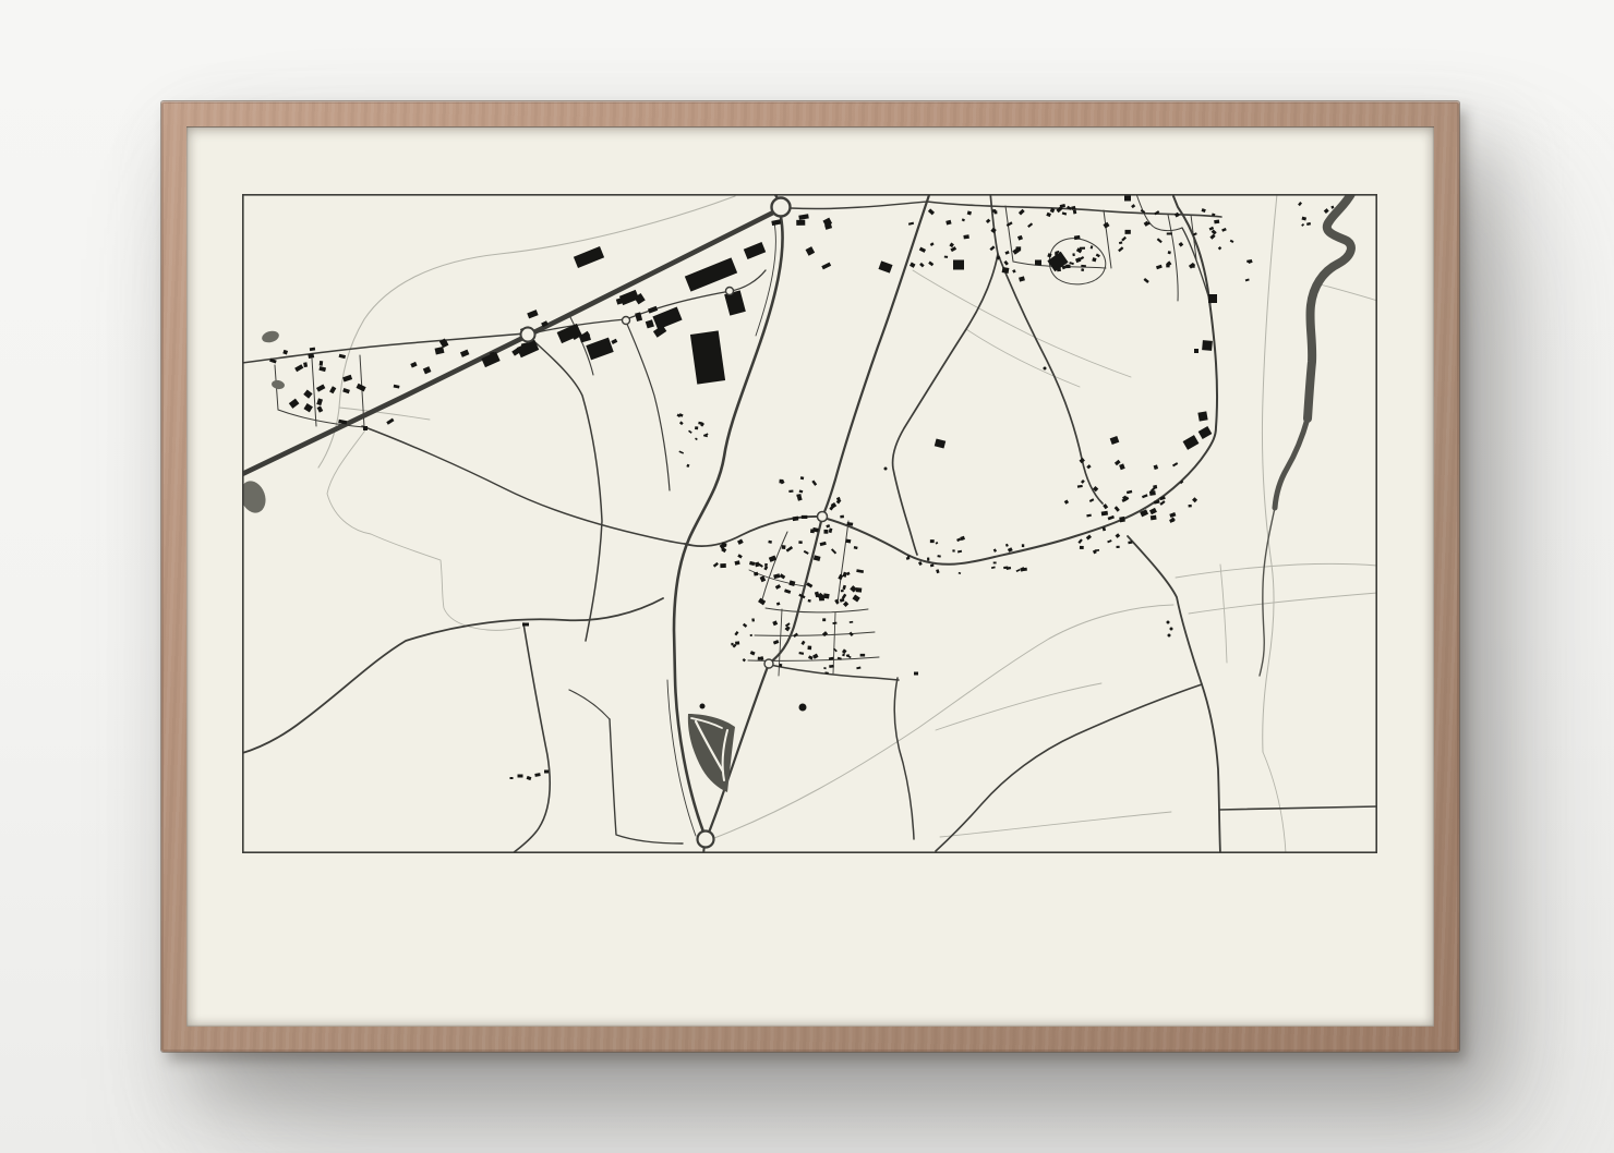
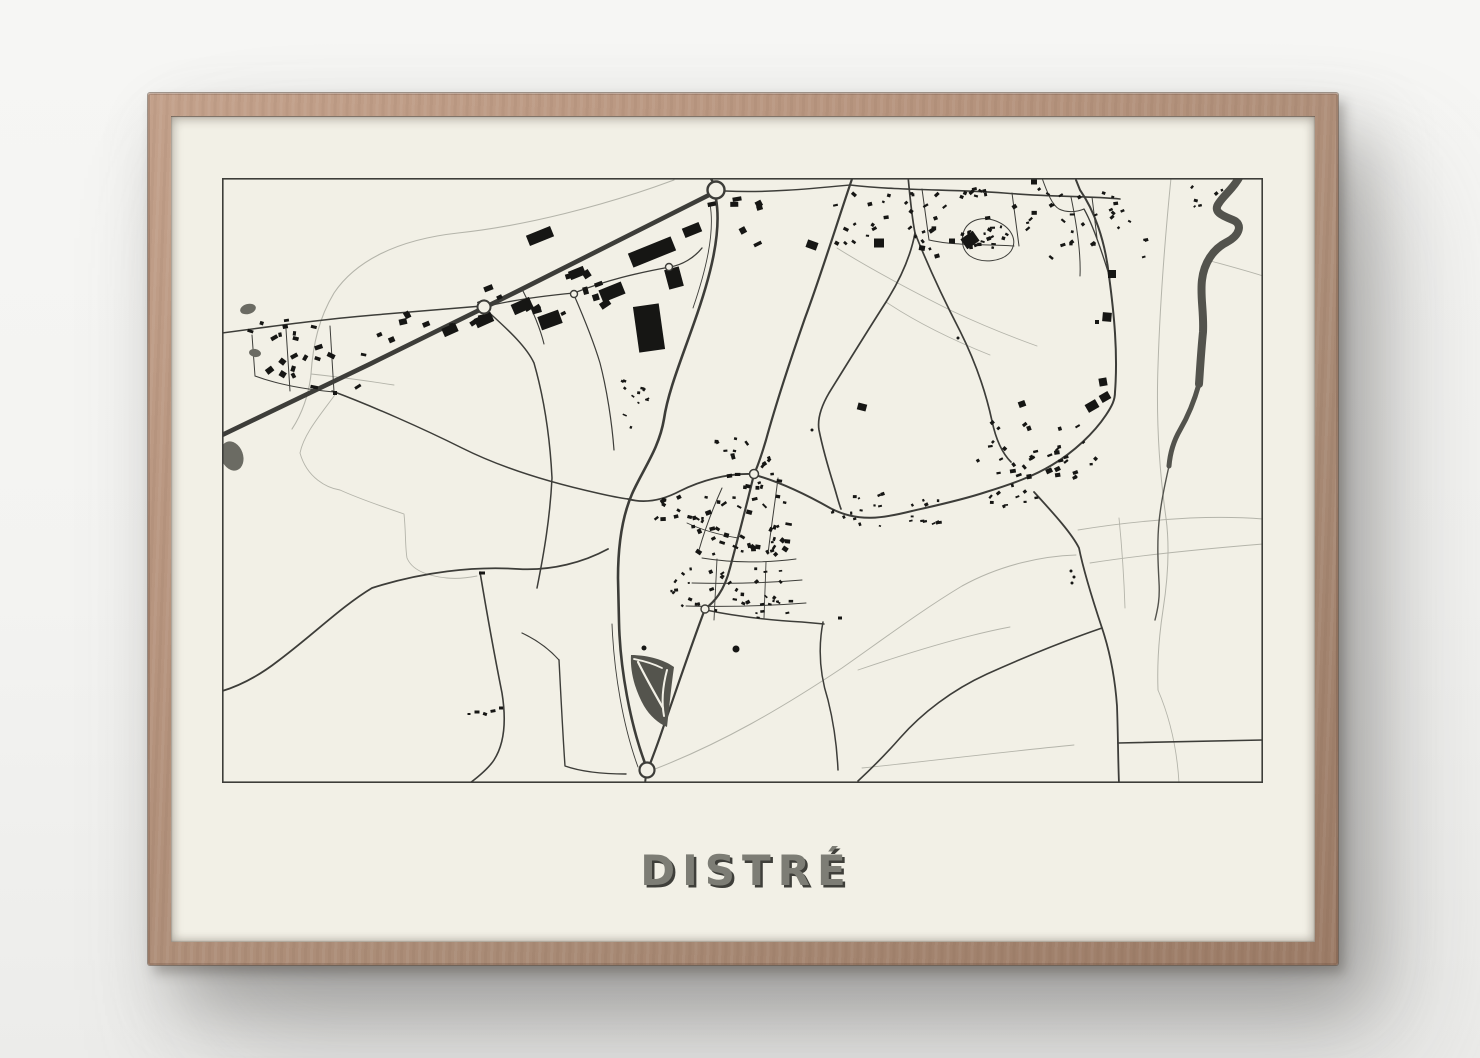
+ DISTRÉ
